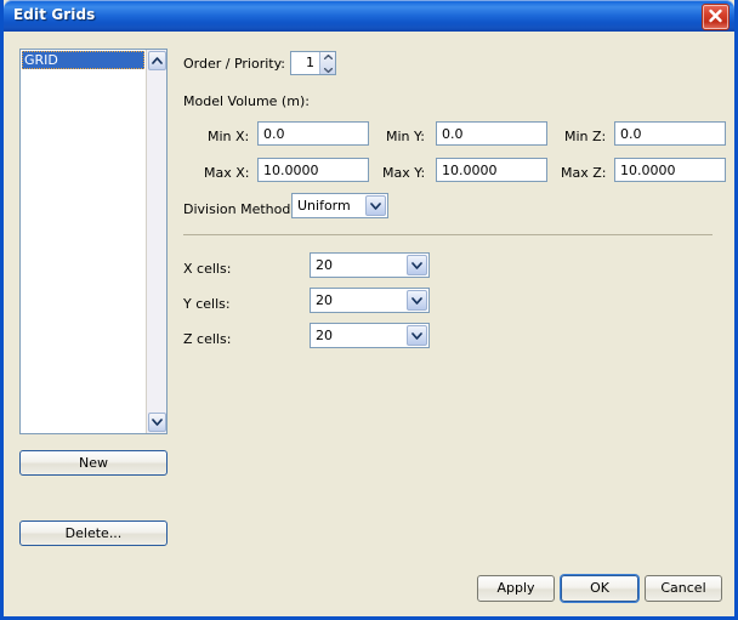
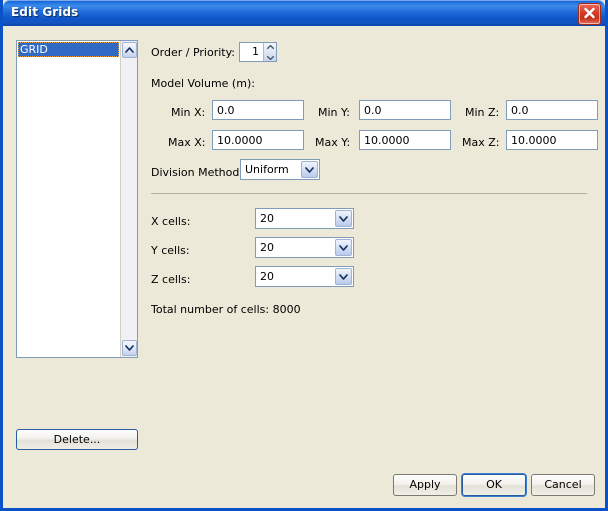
  Edit Grids
  GRID
- New
  Delete...
  Order / Priority:
  1
  Model Volume (m):
  Min X:
  0.0
  Min Y:
  0.0
  Min Z:
  0.0
  Max X:
  10.0000
  Max Y:
  10.0000
  Max Z:
  10.0000
  Division Method
  Uniform
  X cells:
  20
  Y cells:
  20
  Z cells:
  20
+ Total number of cells: 8000
  Apply
  OK
  Cancel
